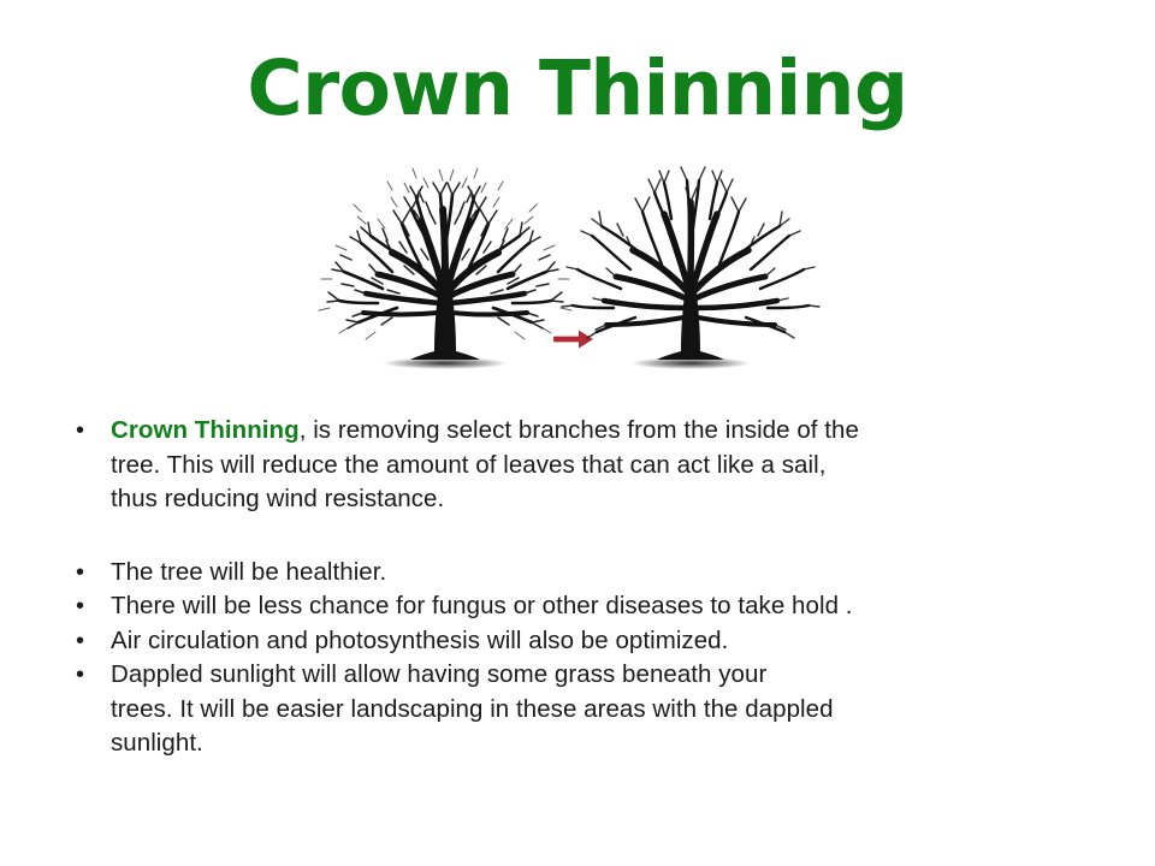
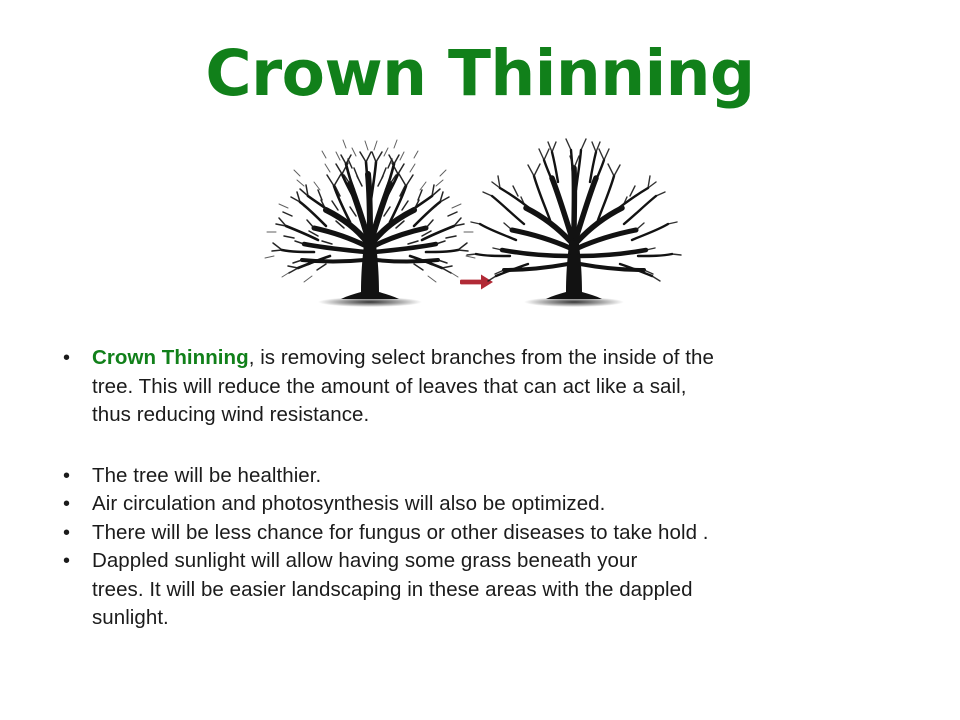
  Crown Thinning
  •
  Crown Thinning, is removing select branches from the inside of the
  tree. This will reduce the amount of leaves that can act like a sail,
  thus reducing wind resistance.
  •
  The tree will be healthier.
  •
- There will be less chance for fungus or other diseases to take hold .
+ Air circulation and photosynthesis will also be optimized.
  •
- Air circulation and photosynthesis will also be optimized.
+ There will be less chance for fungus or other diseases to take hold .
  •
  Dappled sunlight will allow having some grass beneath your
  trees. It will be easier landscaping in these areas with the dappled
  sunlight.
